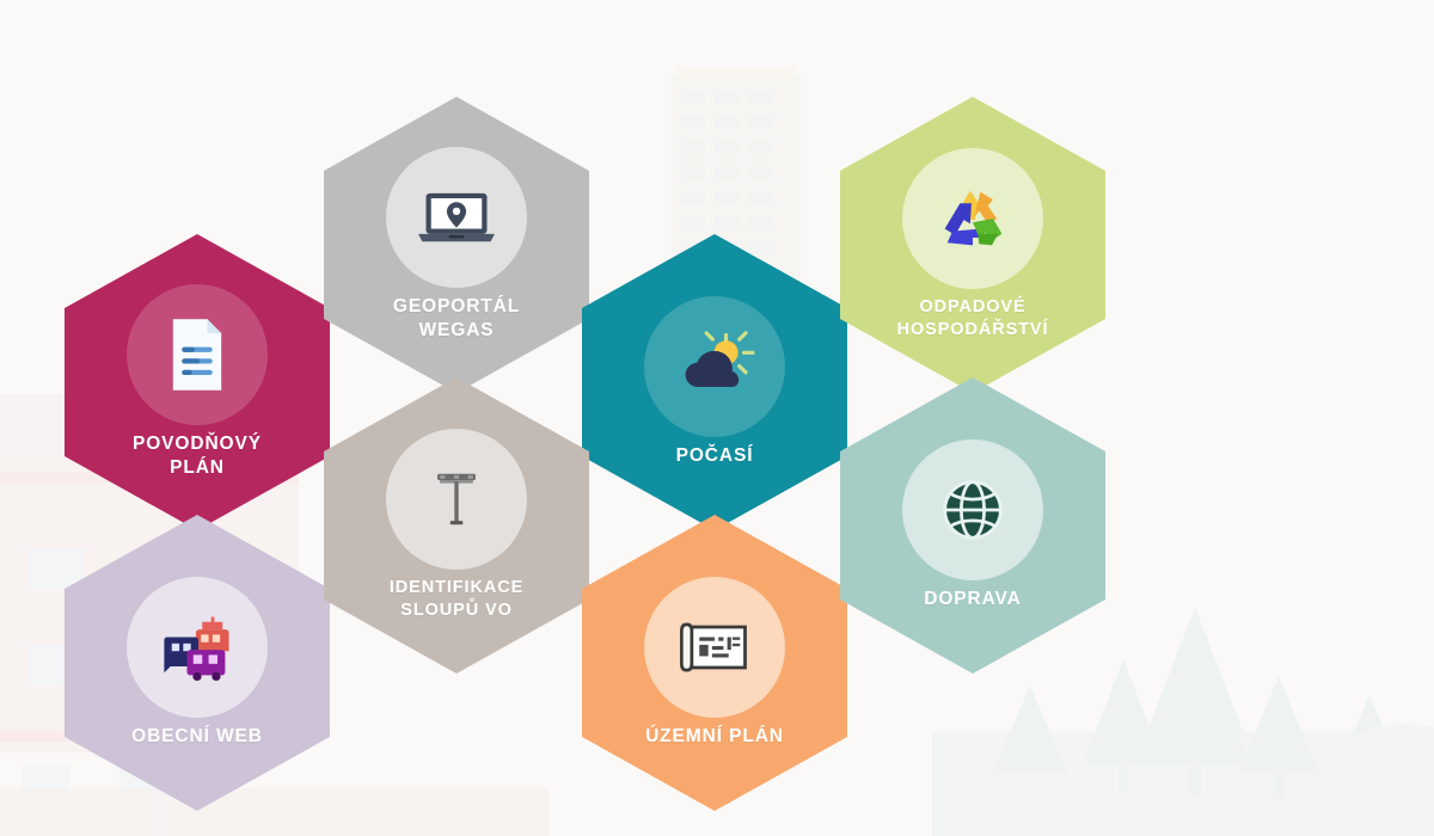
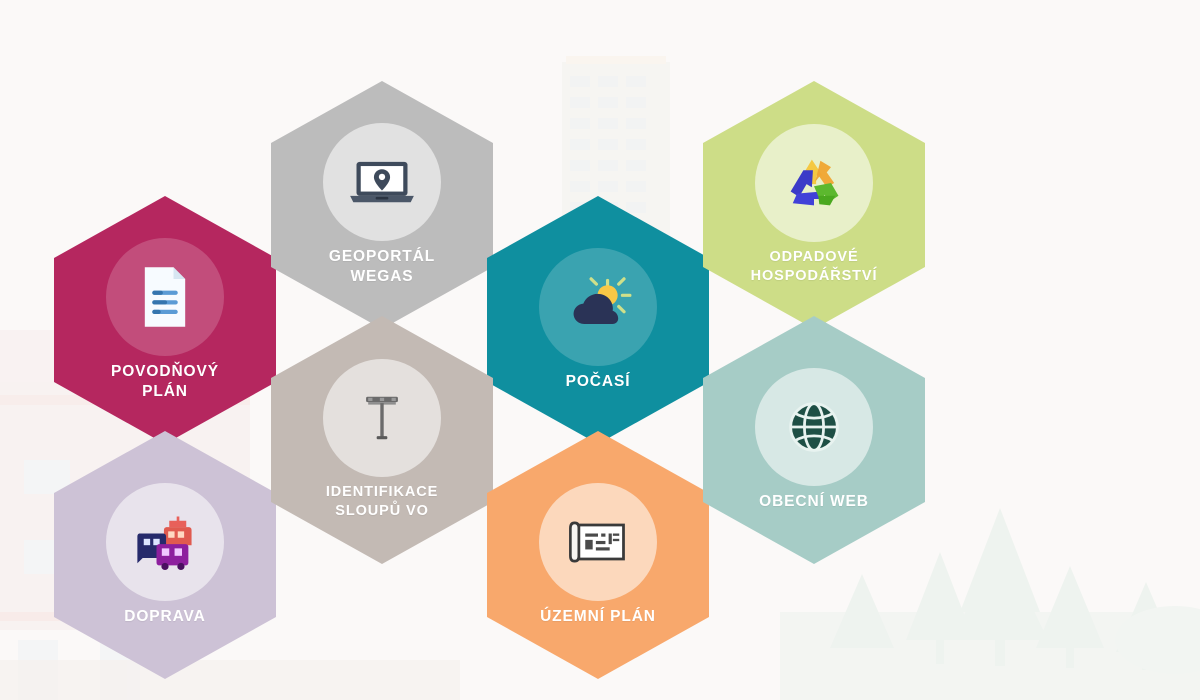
  POVODŇOVÝ
  PLÁN
  GEOPORTÁL
  WEGAS
  POČASÍ
  ODPADOVÉ
  HOSPODÁŘSTVÍ
- OBECNÍ WEB
+ DOPRAVA
  IDENTIFIKACE
  SLOUPŮ VO
  ÚZEMNÍ PLÁN
- DOPRAVA
+ OBECNÍ WEB
